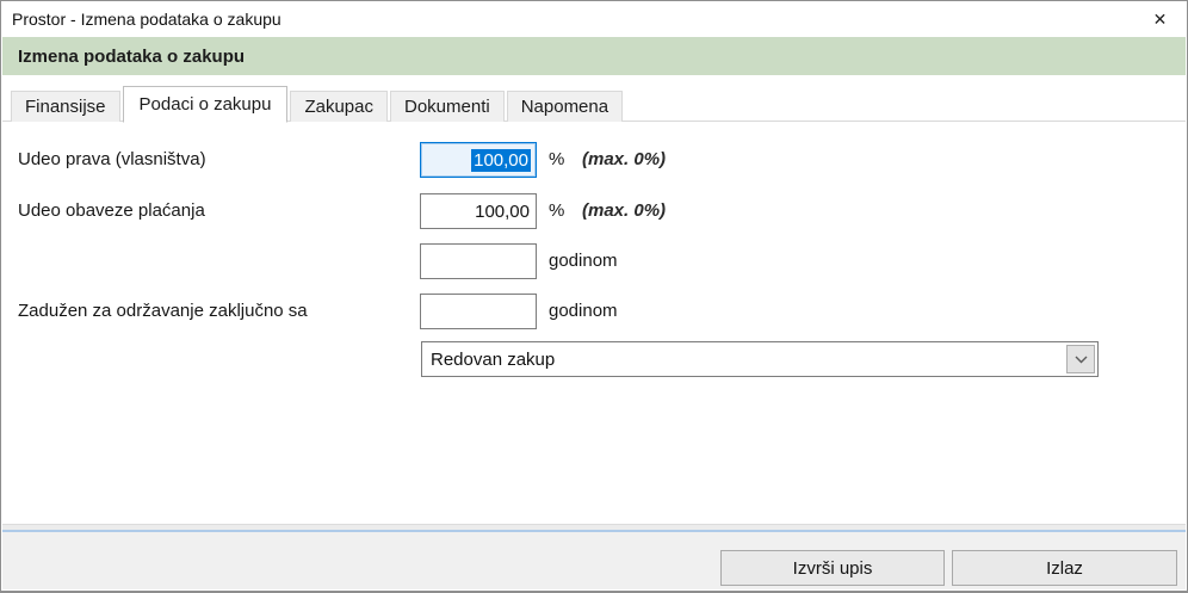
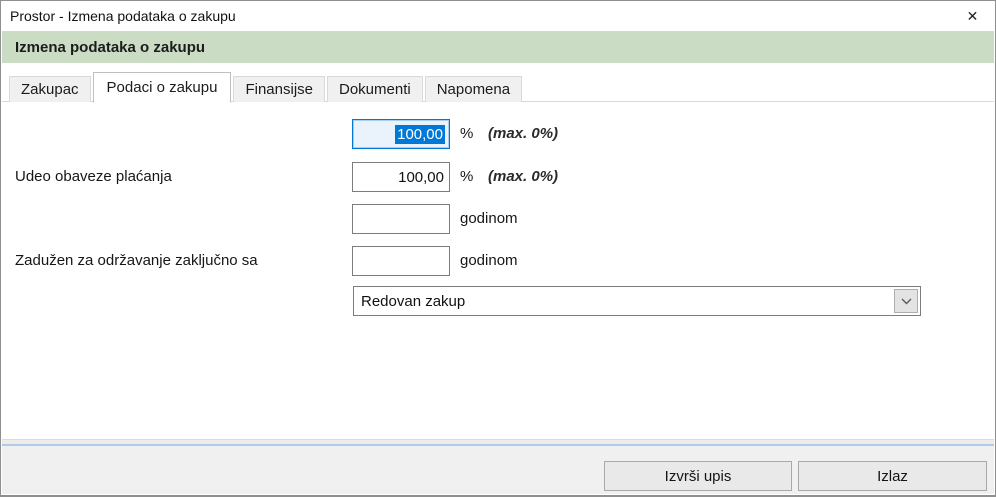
  Prostor - Izmena podataka o zakupu
  ✕
  Izmena podataka o zakupu
- Finansijse
+ Zakupac
  Podaci o zakupu
- Zakupac
+ Finansijse
  Dokumenti
  Napomena
- Udeo prava (vlasništva)
  100,00
  %
  (max. 0%)
  Udeo obaveze plaćanja
  100,00
  %
  (max. 0%)
  godinom
  Zadužen za održavanje zaključno sa
  godinom
  Redovan zakup
  Izvrši upis
  Izlaz
